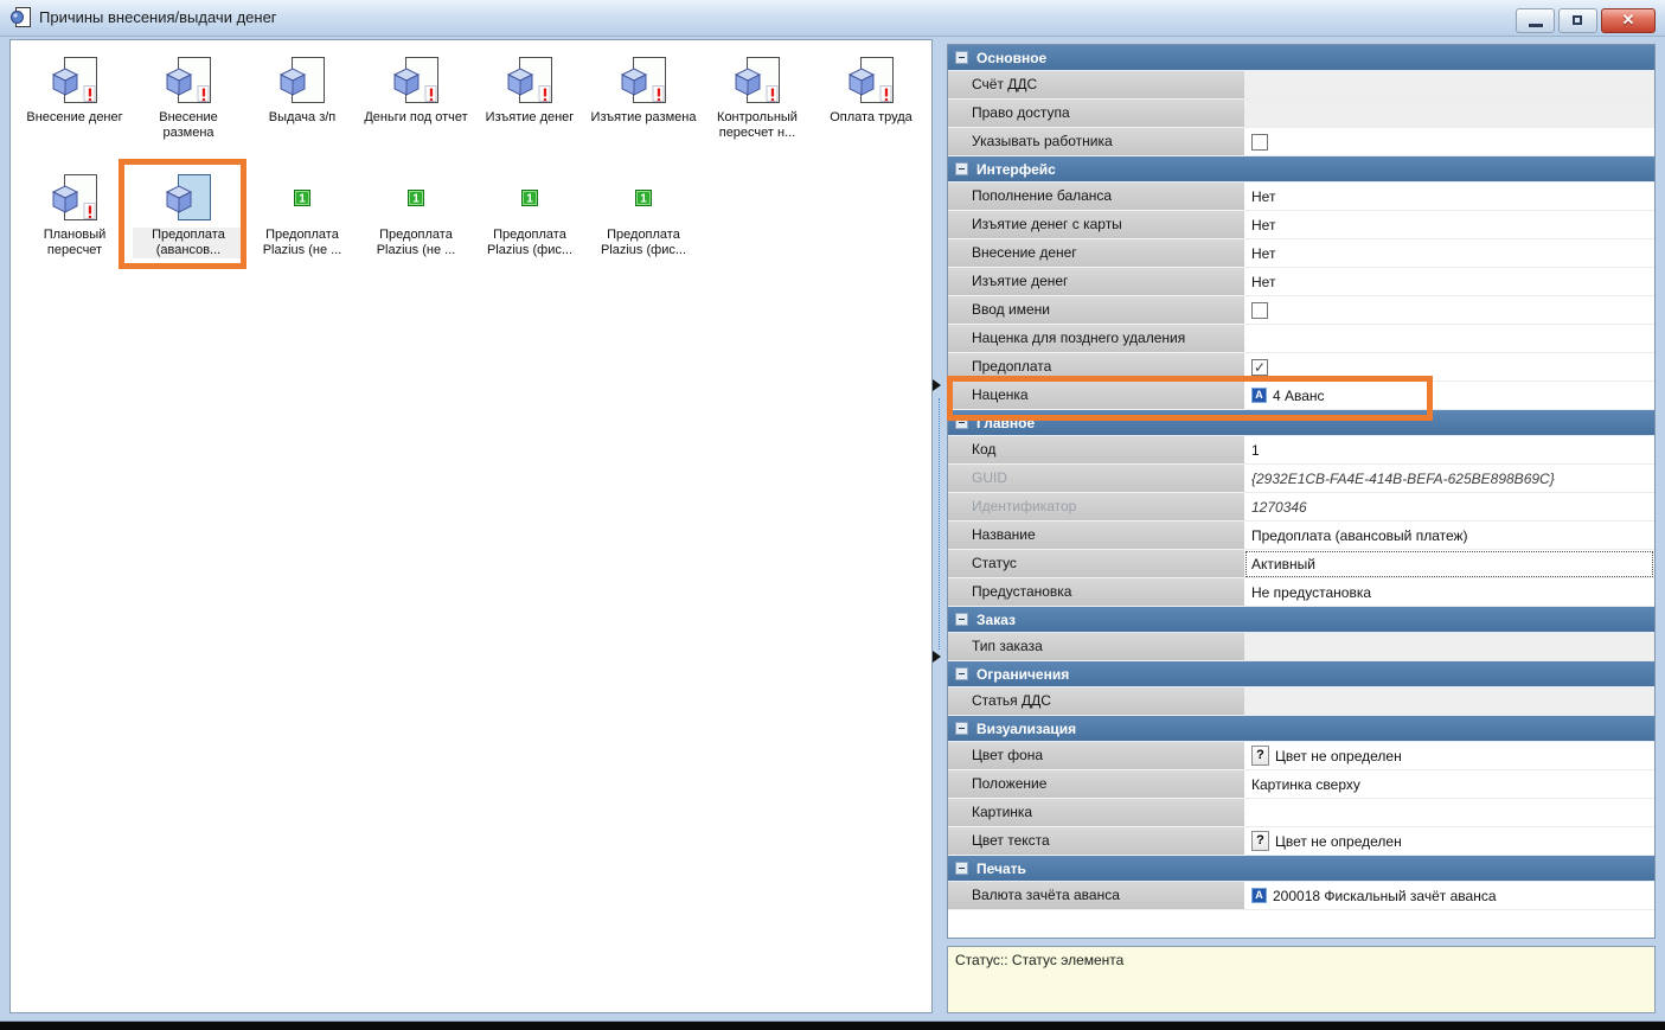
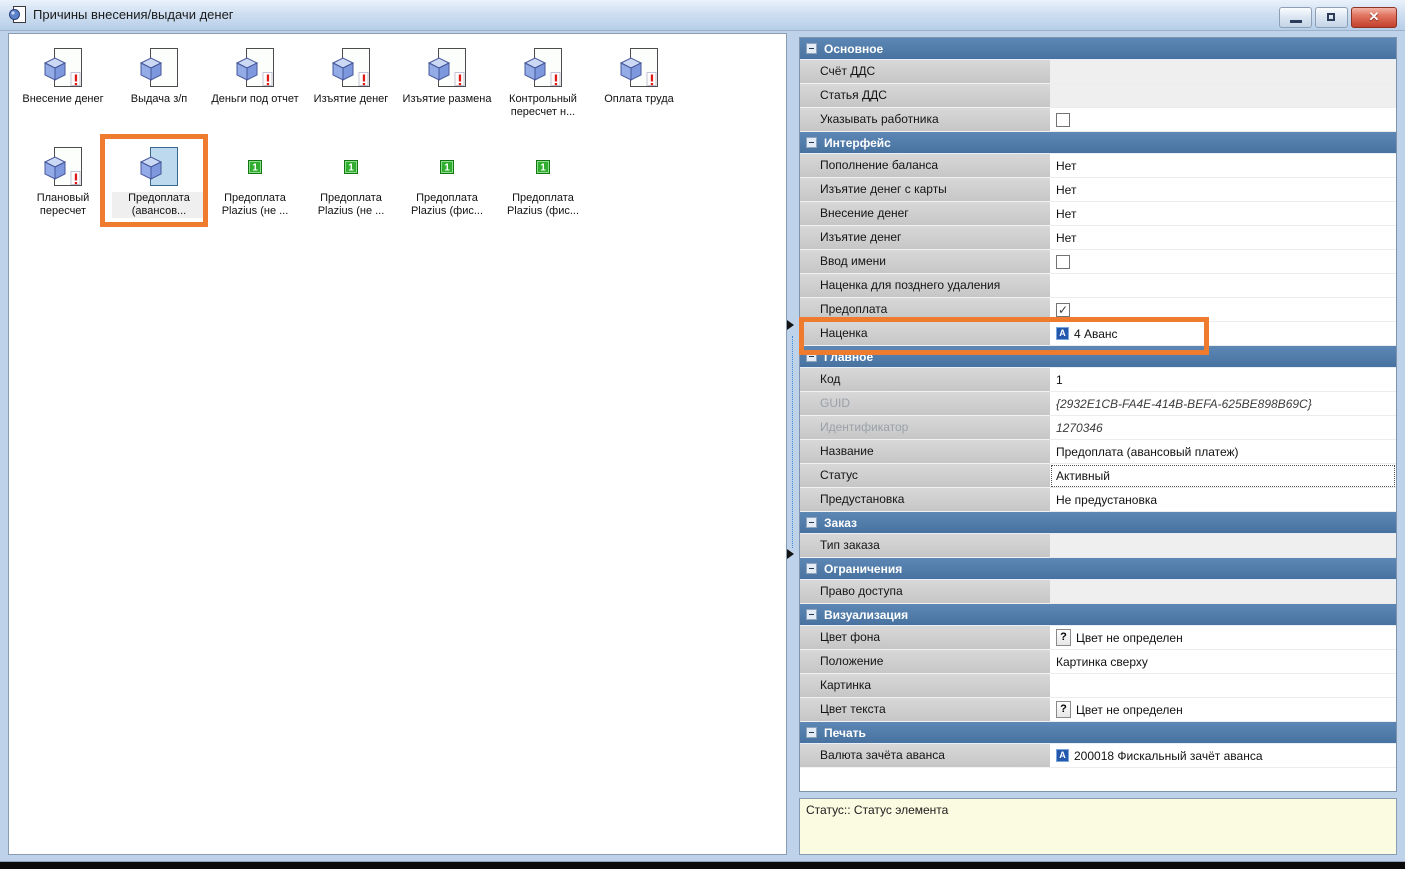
  Причины внесения/выдачи денег
  ✕
  Внесение денег
- Внесение размена
  Выдача з/п
  Деньги под отчет
  Изъятие денег
  Изъятие размена
  Контрольный пересчет н...
  Оплата труда
  Плановый пересчет
  Предоплата (авансов...
  1
  Предоплата Plazius (не ...
  1
  Предоплата Plazius (не ...
  1
  Предоплата Plazius (фис...
  1
  Предоплата Plazius (фис...
  Основное
  Счёт ДДС
- Право доступа
+ Статья ДДС
  Указывать работника
  Интерфейс
  Пополнение баланса
  Нет
  Изъятие денег с карты
  Нет
  Внесение денег
  Нет
  Изъятие денег
  Нет
  Ввод имени
  Наценка для позднего удаления
  Предоплата
  ✓
  Наценка
  A
  4 Аванс
  Главное
  Код
  1
  GUID
  {2932E1CB-FA4E-414B-BEFA-625BE898B69C}
  Идентификатор
  1270346
  Название
  Предоплата (авансовый платеж)
  Статус
  Активный
  Предустановка
  Не предустановка
  Заказ
  Тип заказа
  Ограничения
- Статья ДДС
+ Право доступа
  Визуализация
  Цвет фона
  ?
  Цвет не определен
  Положение
  Картинка сверху
  Картинка
  Цвет текста
  ?
  Цвет не определен
  Печать
  Валюта зачёта аванса
  A
  200018 Фискальный зачёт аванса
  Статус:: Статус элемента
